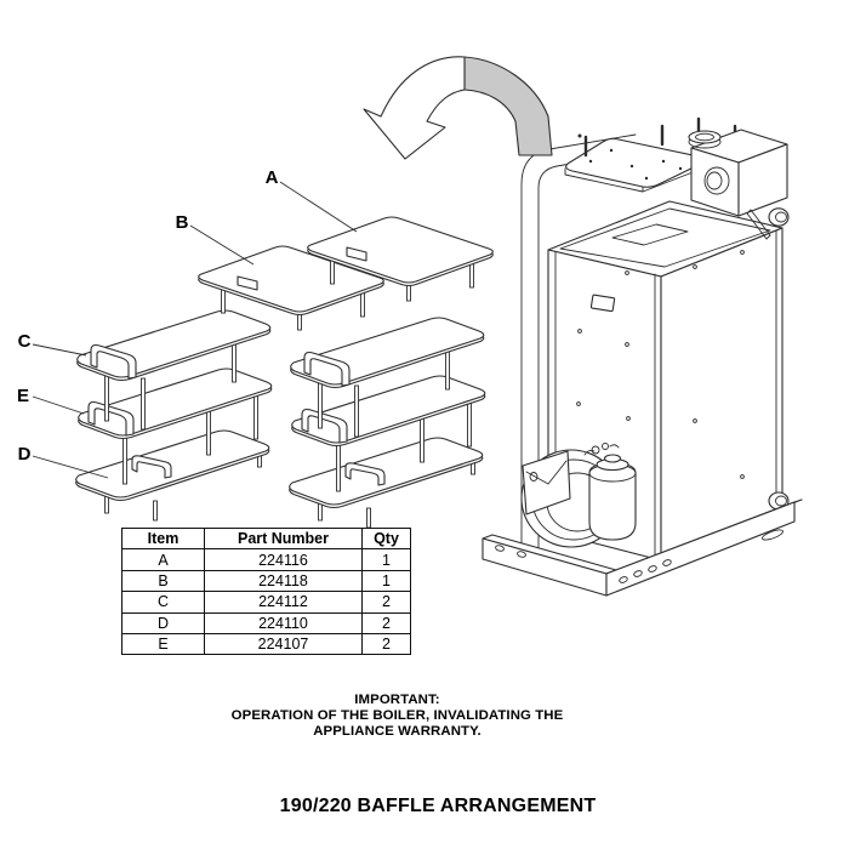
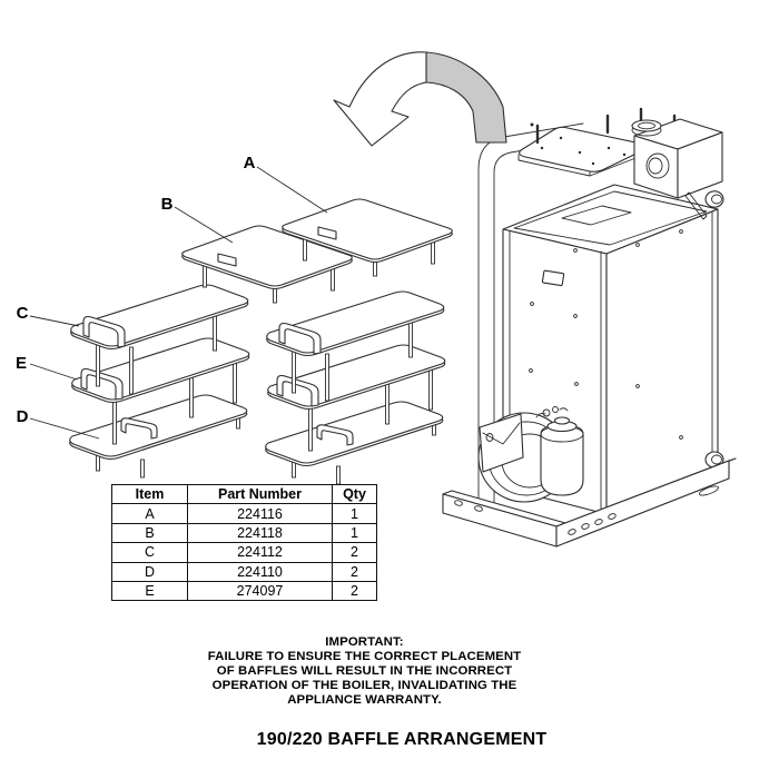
  A
  B
  C
  E
  D
  Item	Part Number	Qty
  A	224116	1
  B	224118	1
  C	224112	2
  D	224110	2
- E	224107	2
+ E	274097	2
  IMPORTANT:
+ FAILURE TO ENSURE THE CORRECT PLACEMENT
+ OF BAFFLES WILL RESULT IN THE INCORRECT
  OPERATION OF THE BOILER, INVALIDATING THE
  APPLIANCE WARRANTY.
  190/220 BAFFLE ARRANGEMENT
